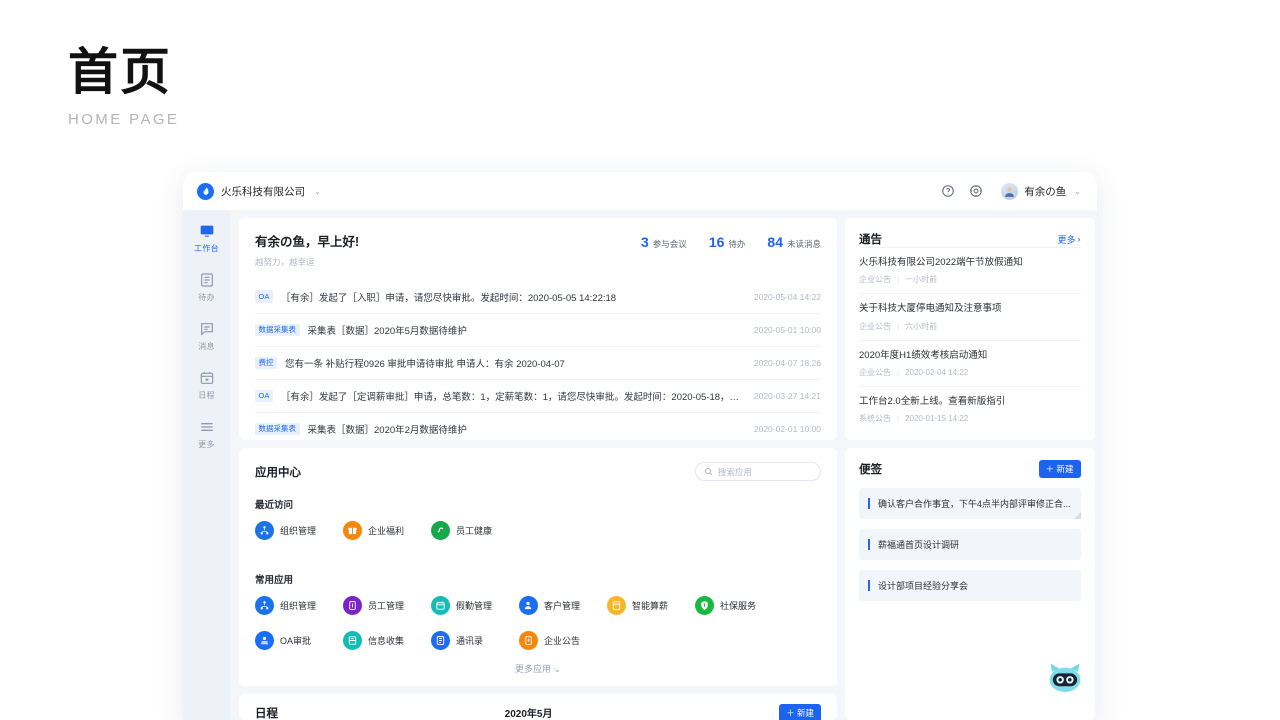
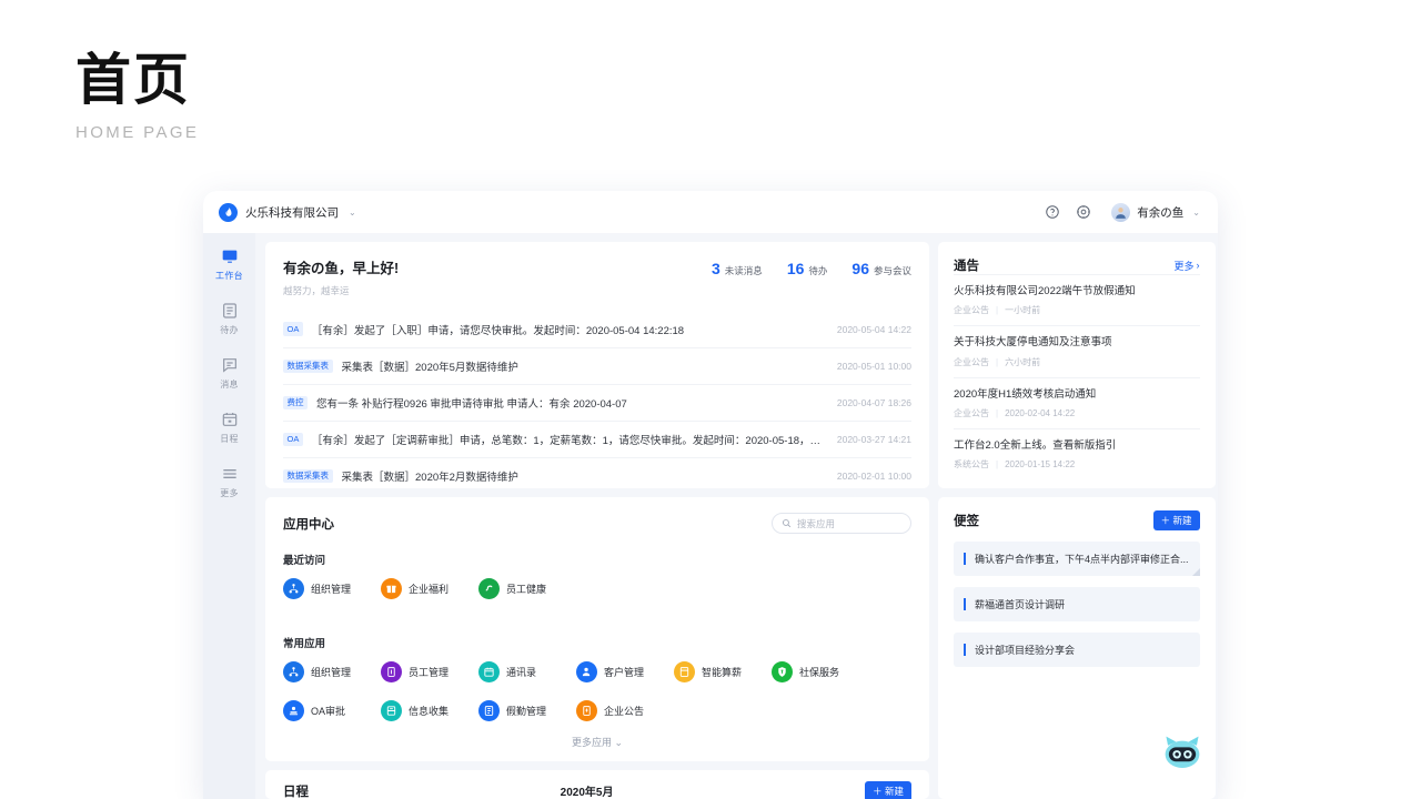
  首页
  HOME PAGE
  火乐科技有限公司
  ⌄
  有余の鱼
  ⌄
  工作台
  待办
  消息
  日程
  更多
  有余の鱼，早上好!
  越努力，越幸运
  3
- 参与会议
+ 未读消息
  16
  待办
- 84
+ 96
- 未读消息
+ 参与会议
  OA
- ［有余］发起了［入职］申请，请您尽快审批。发起时间：2020-05-05 14:22:18
+ ［有余］发起了［入职］申请，请您尽快审批。发起时间：2020-05-04 14:22:18
  2020-05-04 14:22
  数据采集表
  采集表［数据］2020年5月数据待维护
  2020-05-01 10:00
  费控
  您有一条 补贴行程0926 审批申请待审批 申请人：有余 2020-04-07
  2020-04-07 18:26
  OA
  ［有余］发起了［定调薪审批］申请，总笔数：1，定薪笔数：1，请您尽快审批。发起时间：2020-05-18，申请
  2020-03-27 14:21
  数据采集表
  采集表［数据］2020年2月数据待维护
  2020-02-01 10:00
  应用中心
  搜索应用
  最近访问
  组织管理
  企业福利
  员工健康
  常用应用
  组织管理
  员工管理
- 假勤管理
+ 通讯录
  客户管理
  智能算薪
  社保服务
  OA审批
  信息收集
- 通讯录
+ 假勤管理
  企业公告
  更多应用 ⌄
  日程
  2020年5月
  ＋ 新建
  通告
  更多
  ›
  火乐科技有限公司2022端午节放假通知
  企业公告
  一小时前
  关于科技大厦停电通知及注意事项
  企业公告
  六小时前
  2020年度H1绩效考核启动通知
  企业公告
  2020-02-04 14:22
  工作台2.0全新上线。查看新版指引
  系统公告
  2020-01-15 14:22
  便签
  ＋ 新建
  确认客户合作事宜，下午4点半内部评审修正合...
  薪福通首页设计调研
  设计部项目经验分享会
